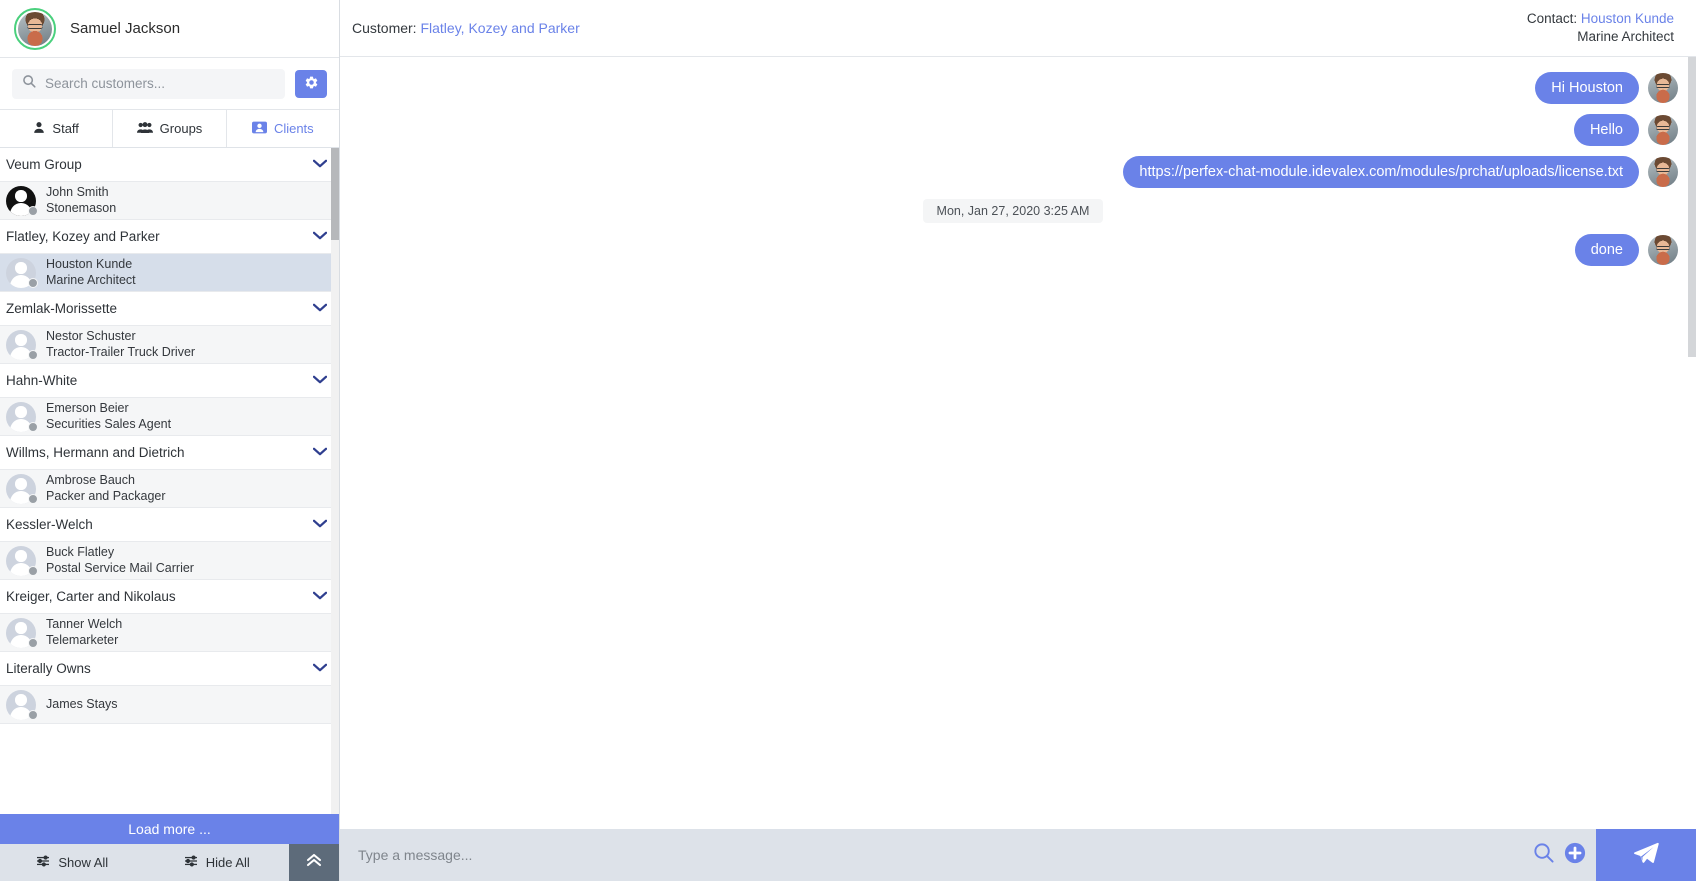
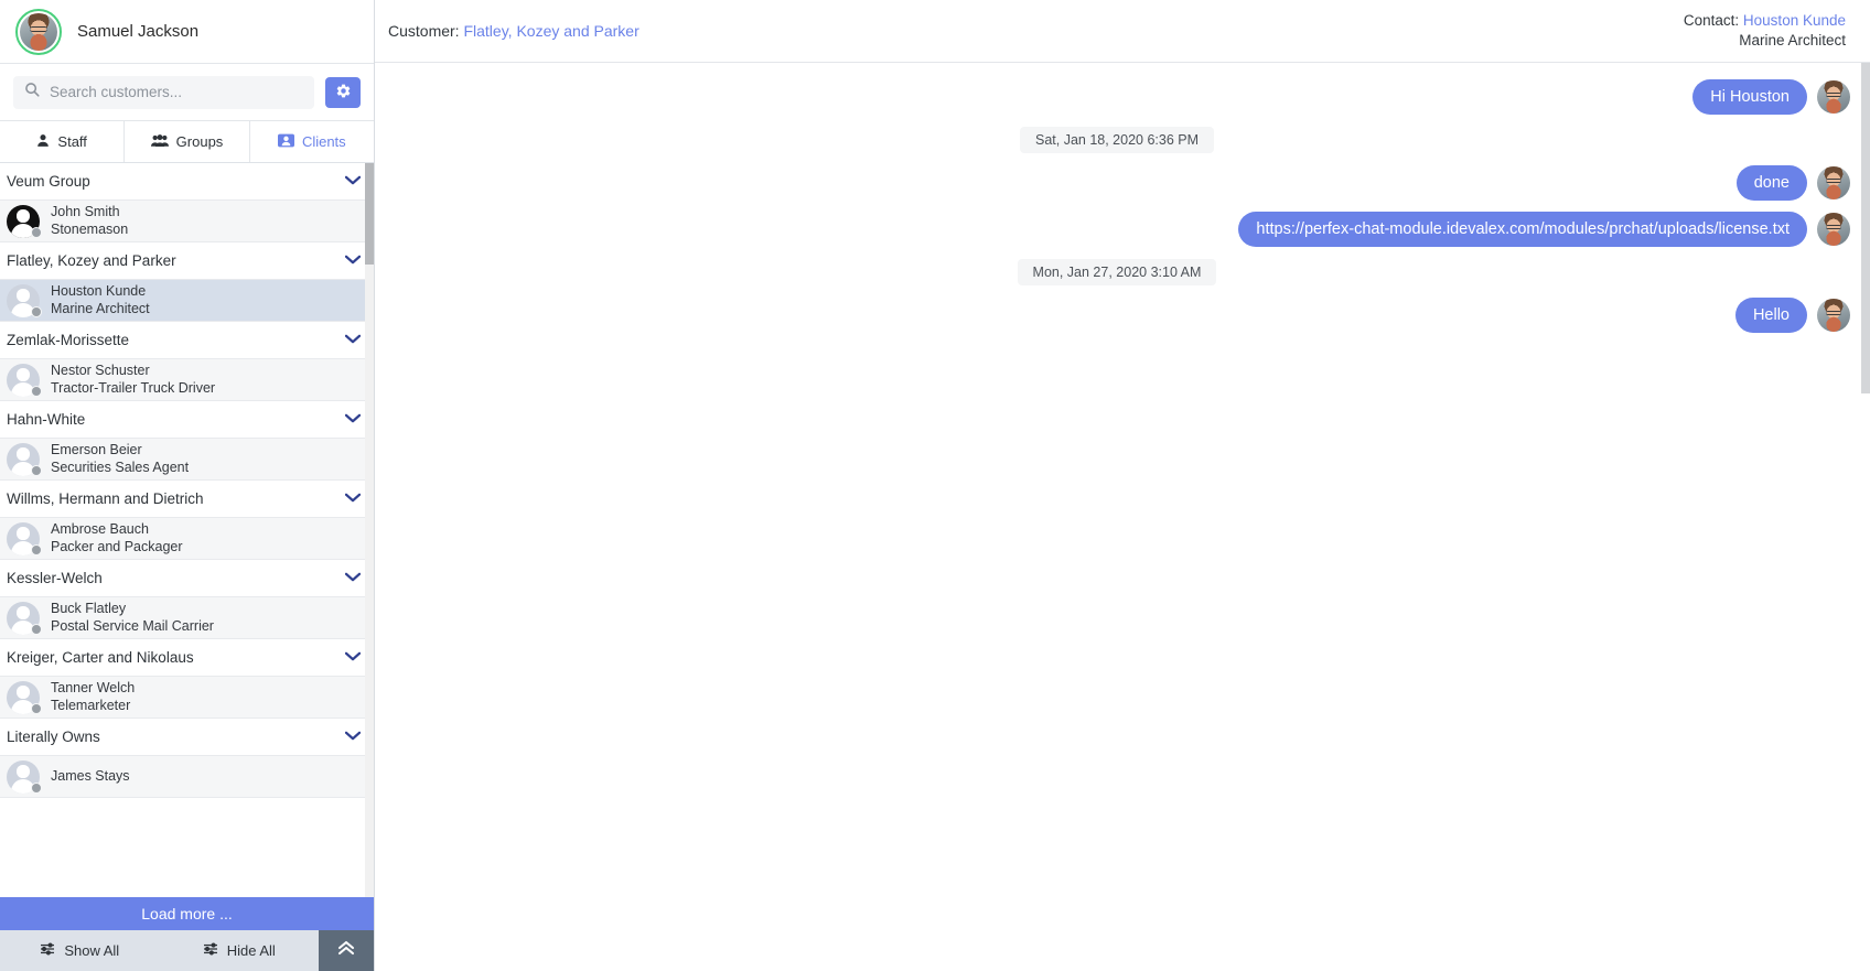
  Samuel Jackson
  Search customers...
  Staff
  Groups
  Clients
  Veum Group
  John Smith
  Stonemason
  Flatley, Kozey and Parker
  Houston Kunde
  Marine Architect
  Zemlak-Morissette
  Nestor Schuster
  Tractor-Trailer Truck Driver
  Hahn-White
  Emerson Beier
  Securities Sales Agent
  Willms, Hermann and Dietrich
  Ambrose Bauch
  Packer and Packager
  Kessler-Welch
  Buck Flatley
  Postal Service Mail Carrier
  Kreiger, Carter and Nikolaus
  Tanner Welch
  Telemarketer
  Literally Owns
  James Stays
  Load more ...
  Show All
  Hide All
  Customer: Flatley, Kozey and Parker
  Contact: Houston Kunde
  Marine Architect
  Hi Houston
+ Sat, Jan 18, 2020 6:36 PM
- Hello
+ done
  https://perfex-chat-module.idevalex.com/modules/prchat/uploads/license.txt
- Mon, Jan 27, 2020 3:25 AM
+ Mon, Jan 27, 2020 3:10 AM
- done
+ Hello
- Type a message...
